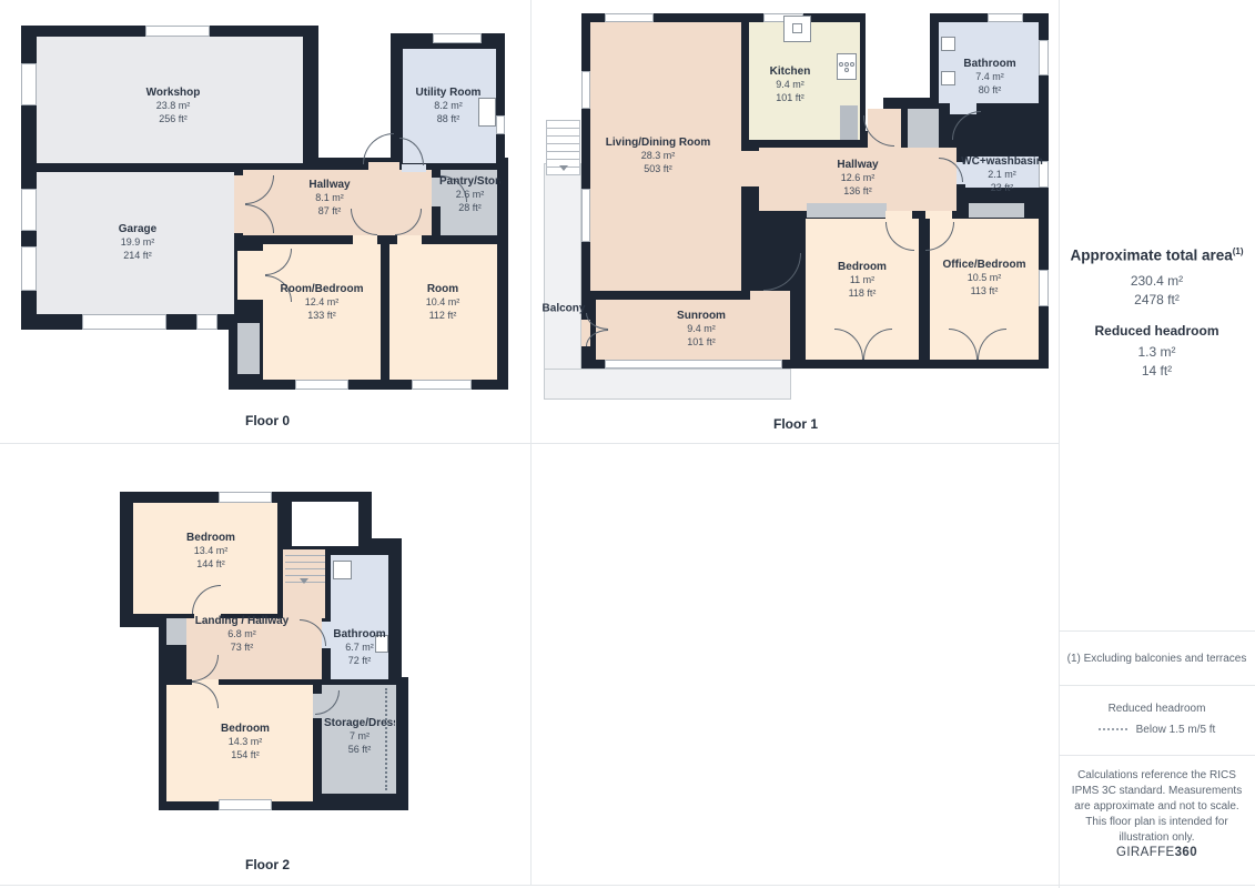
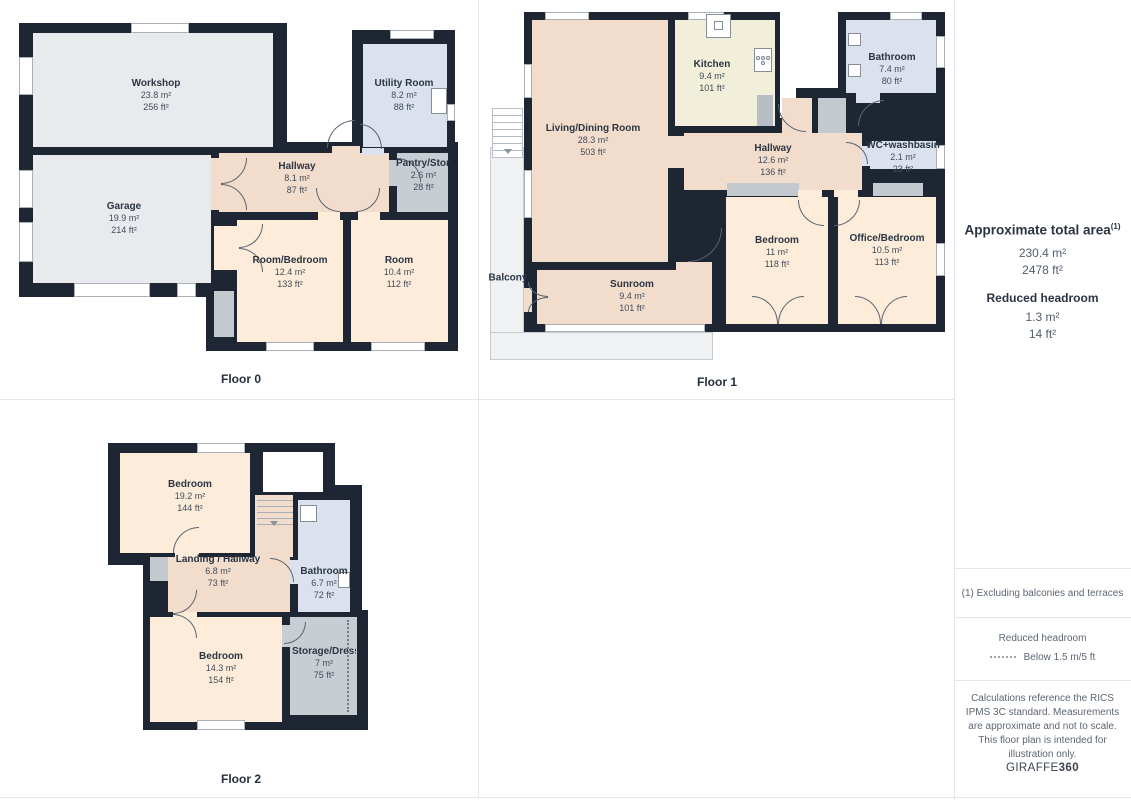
  Workshop
  23.8 m²
  256 ft²
  Utility Room
  8.2 m²
  88 ft²
  Hallway
  8.1 m²
  87 ft²
  Pantry/Stor
  2.6 m²
  28 ft²
  Garage
  19.9 m²
  214 ft²
  Room/Bedroom
  12.4 m²
  133 ft²
  Room
  10.4 m²
  112 ft²
  Floor 0
  Living/Dining Room
  28.3 m²
  503 ft²
  Kitchen
  9.4 m²
  101 ft²
  Bathroom
  7.4 m²
  80 ft²
  Hallway
  12.6 m²
  136 ft²
  WC+washbasin
  2.1 m²
  23 ft²
  Bedroom
  11 m²
  118 ft²
  Office/Bedroom
  10.5 m²
  113 ft²
  Sunroom
  9.4 m²
  101 ft²
  Balcony
  Floor 1
  Bedroom
- 13.4 m²
+ 19.2 m²
  144 ft²
  Landing / Hallway
  6.8 m²
  73 ft²
  Bathroom
  6.7 m²
  72 ft²
  Bedroom
  14.3 m²
  154 ft²
  Storage/Dres
  7 m²
- 56 ft²
+ 75 ft²
  Floor 2
  Approximate total area(1)
  230.4 m²
  2478 ft²
  Reduced headroom
  1.3 m²
  14 ft²
  (1) Excluding balconies and terraces
  Reduced headroom
  Below 1.5 m/5 ft
  Calculations reference the RICS IPMS 3C standard. Measurements are approximate and not to scale. This floor plan is intended for illustration only.
  GIRAFFE360
